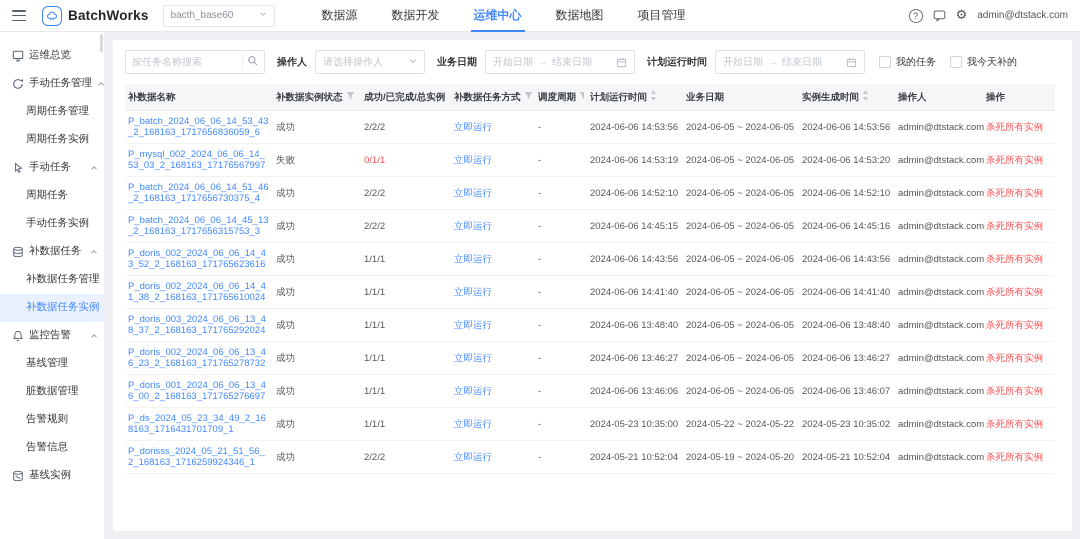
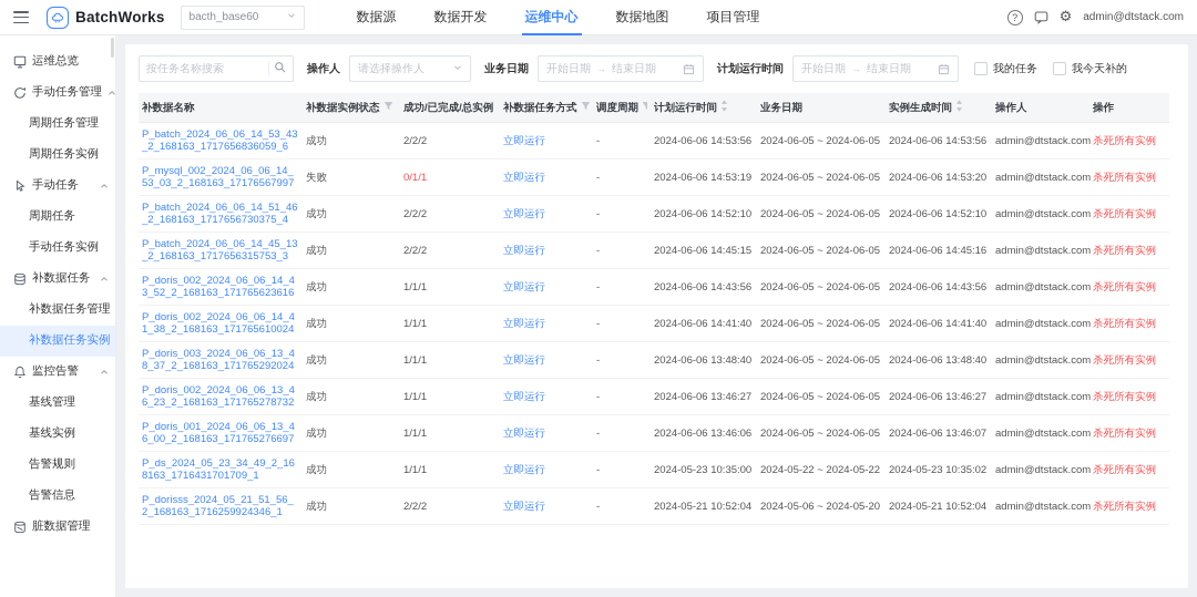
  BatchWorks
  bacth_base60
  数据源
  数据开发
  运维中心
  数据地图
  项目管理
  admin@dtstack.com
  运维总览
  手动任务管理
  周期任务管理
  周期任务实例
  手动任务
  周期任务
  手动任务实例
  补数据任务
  补数据任务管理
  补数据任务实例
  监控告警
  基线管理
- 脏数据管理
+ 基线实例
  告警规则
  告警信息
- 基线实例
+ 脏数据管理
  按任务名称搜索
  操作人
  请选择操作人
  业务日期
  开始日期
  结束日期
  计划运行时间
  开始日期
  结束日期
  我的任务
  我今天补的
  补数据名称	补数据实例状态	成功/已完成/总实例	补数据任务方式	调度周期	计划运行时间	业务日期	实例生成时间	操作人	操作
  P_batch_2024_06_06_14_53_43_2_168163_1717656836059_6	成功	2/2/2	立即运行	-	2024-06-06 14:53:56	2024-06-05 ~ 2024-06-05	2024-06-06 14:53:56	admin@dtstack.com	杀死所有实例
  P_mysql_002_2024_06_06_14_53_03_2_168163_17176567997	失败	0/1/1	立即运行	-	2024-06-06 14:53:19	2024-06-05 ~ 2024-06-05	2024-06-06 14:53:20	admin@dtstack.com	杀死所有实例
  P_batch_2024_06_06_14_51_46_2_168163_1717656730375_4	成功	2/2/2	立即运行	-	2024-06-06 14:52:10	2024-06-05 ~ 2024-06-05	2024-06-06 14:52:10	admin@dtstack.com	杀死所有实例
  P_batch_2024_06_06_14_45_13_2_168163_1717656315753_3	成功	2/2/2	立即运行	-	2024-06-06 14:45:15	2024-06-05 ~ 2024-06-05	2024-06-06 14:45:16	admin@dtstack.com	杀死所有实例
  P_doris_002_2024_06_06_14_43_52_2_168163_171765623616	成功	1/1/1	立即运行	-	2024-06-06 14:43:56	2024-06-05 ~ 2024-06-05	2024-06-06 14:43:56	admin@dtstack.com	杀死所有实例
  P_doris_002_2024_06_06_14_41_38_2_168163_171765610024	成功	1/1/1	立即运行	-	2024-06-06 14:41:40	2024-06-05 ~ 2024-06-05	2024-06-06 14:41:40	admin@dtstack.com	杀死所有实例
  P_doris_003_2024_06_06_13_48_37_2_168163_171765292024	成功	1/1/1	立即运行	-	2024-06-06 13:48:40	2024-06-05 ~ 2024-06-05	2024-06-06 13:48:40	admin@dtstack.com	杀死所有实例
  P_doris_002_2024_06_06_13_46_23_2_168163_171765278732	成功	1/1/1	立即运行	-	2024-06-06 13:46:27	2024-06-05 ~ 2024-06-05	2024-06-06 13:46:27	admin@dtstack.com	杀死所有实例
  P_doris_001_2024_06_06_13_46_00_2_168163_171765276697	成功	1/1/1	立即运行	-	2024-06-06 13:46:06	2024-06-05 ~ 2024-06-05	2024-06-06 13:46:07	admin@dtstack.com	杀死所有实例
  P_ds_2024_05_23_34_49_2_168163_1716431701709_1	成功	1/1/1	立即运行	-	2024-05-23 10:35:00	2024-05-22 ~ 2024-05-22	2024-05-23 10:35:02	admin@dtstack.com	杀死所有实例
- P_dorisss_2024_05_21_51_56_2_168163_1716259924346_1	成功	2/2/2	立即运行	-	2024-05-21 10:52:04	2024-05-19 ~ 2024-05-20	2024-05-21 10:52:04	admin@dtstack.com	杀死所有实例
+ P_dorisss_2024_05_21_51_56_2_168163_1716259924346_1	成功	2/2/2	立即运行	-	2024-05-21 10:52:04	2024-05-06 ~ 2024-05-20	2024-05-21 10:52:04	admin@dtstack.com	杀死所有实例
